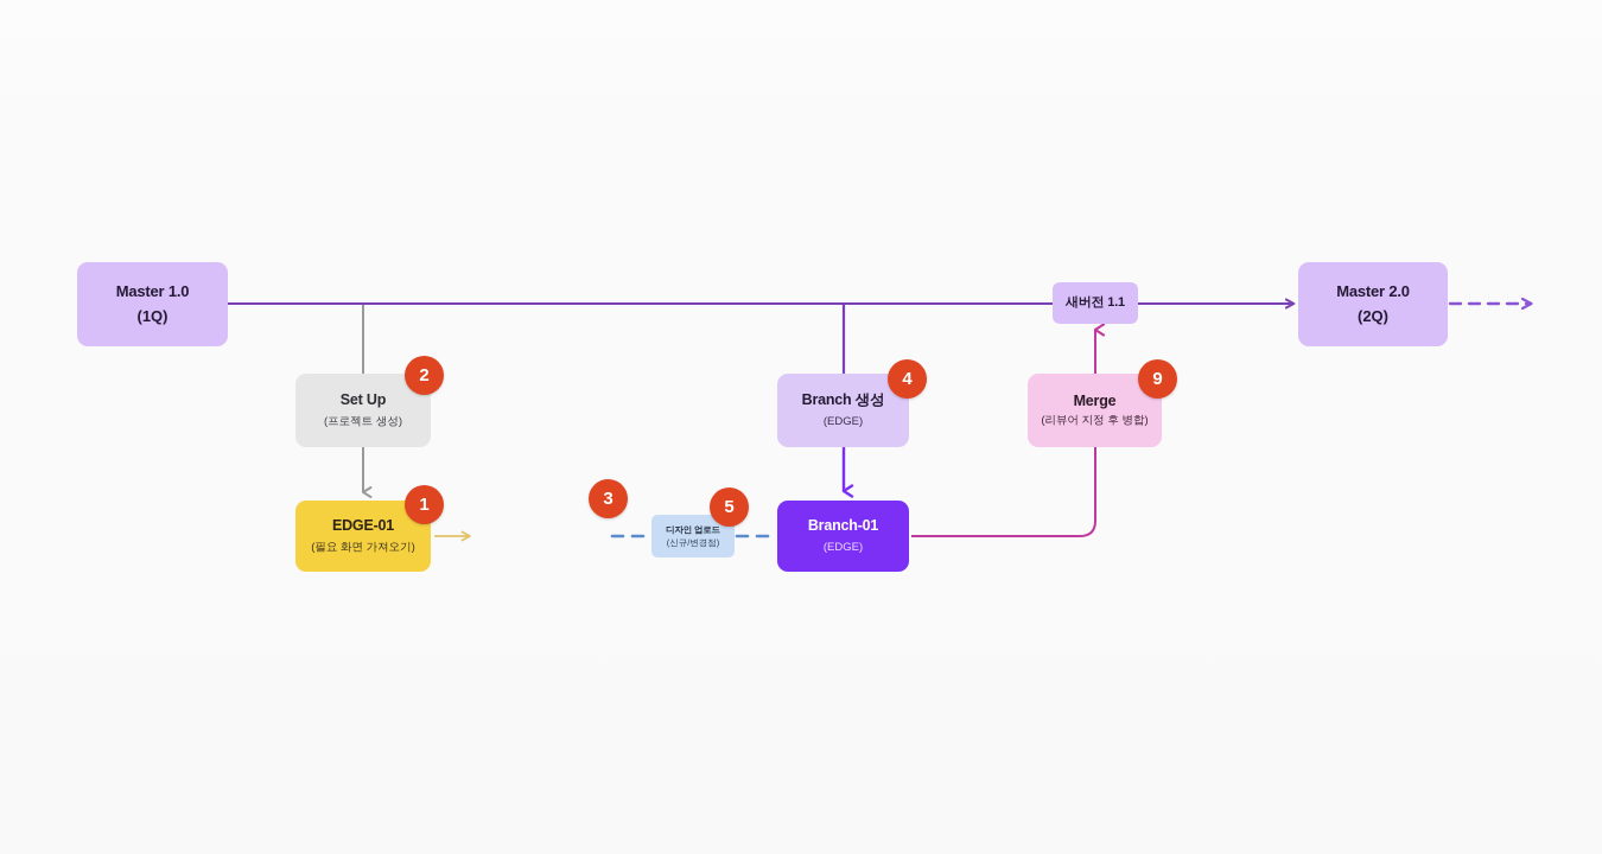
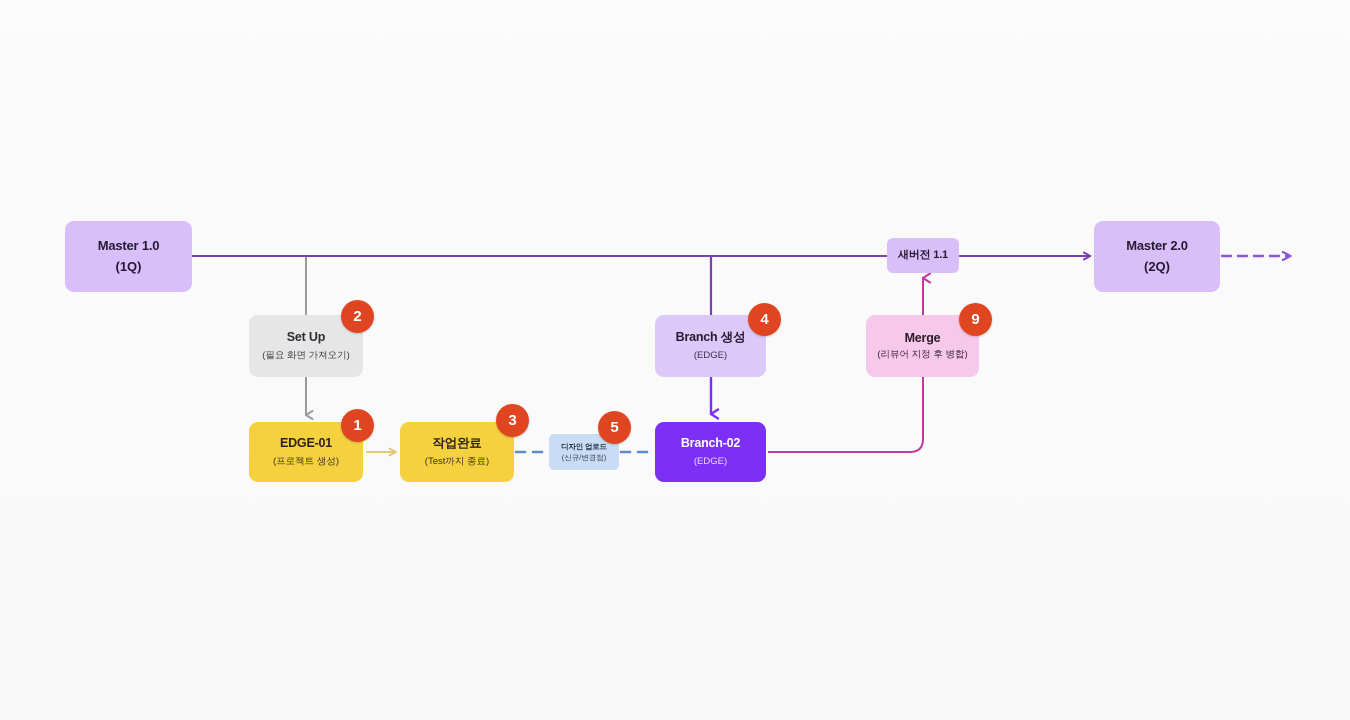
  Master 1.0
  (1Q)
  Set Up
- (프로젝트 생성)
+ (필요 화면 가져오기)
  EDGE-01
- (필요 화면 가져오기)
+ (프로젝트 생성)
+ 작업완료
+ (Test까지 종료)
  디자인 업로드
  (신규/변경점)
  Branch 생성
  (EDGE)
- Branch-01
+ Branch-02
  (EDGE)
  Merge
  (리뷰어 지정 후 병합)
  새버전 1.1
  Master 2.0
  (2Q)
  1
  2
  3
  4
  5
  9
